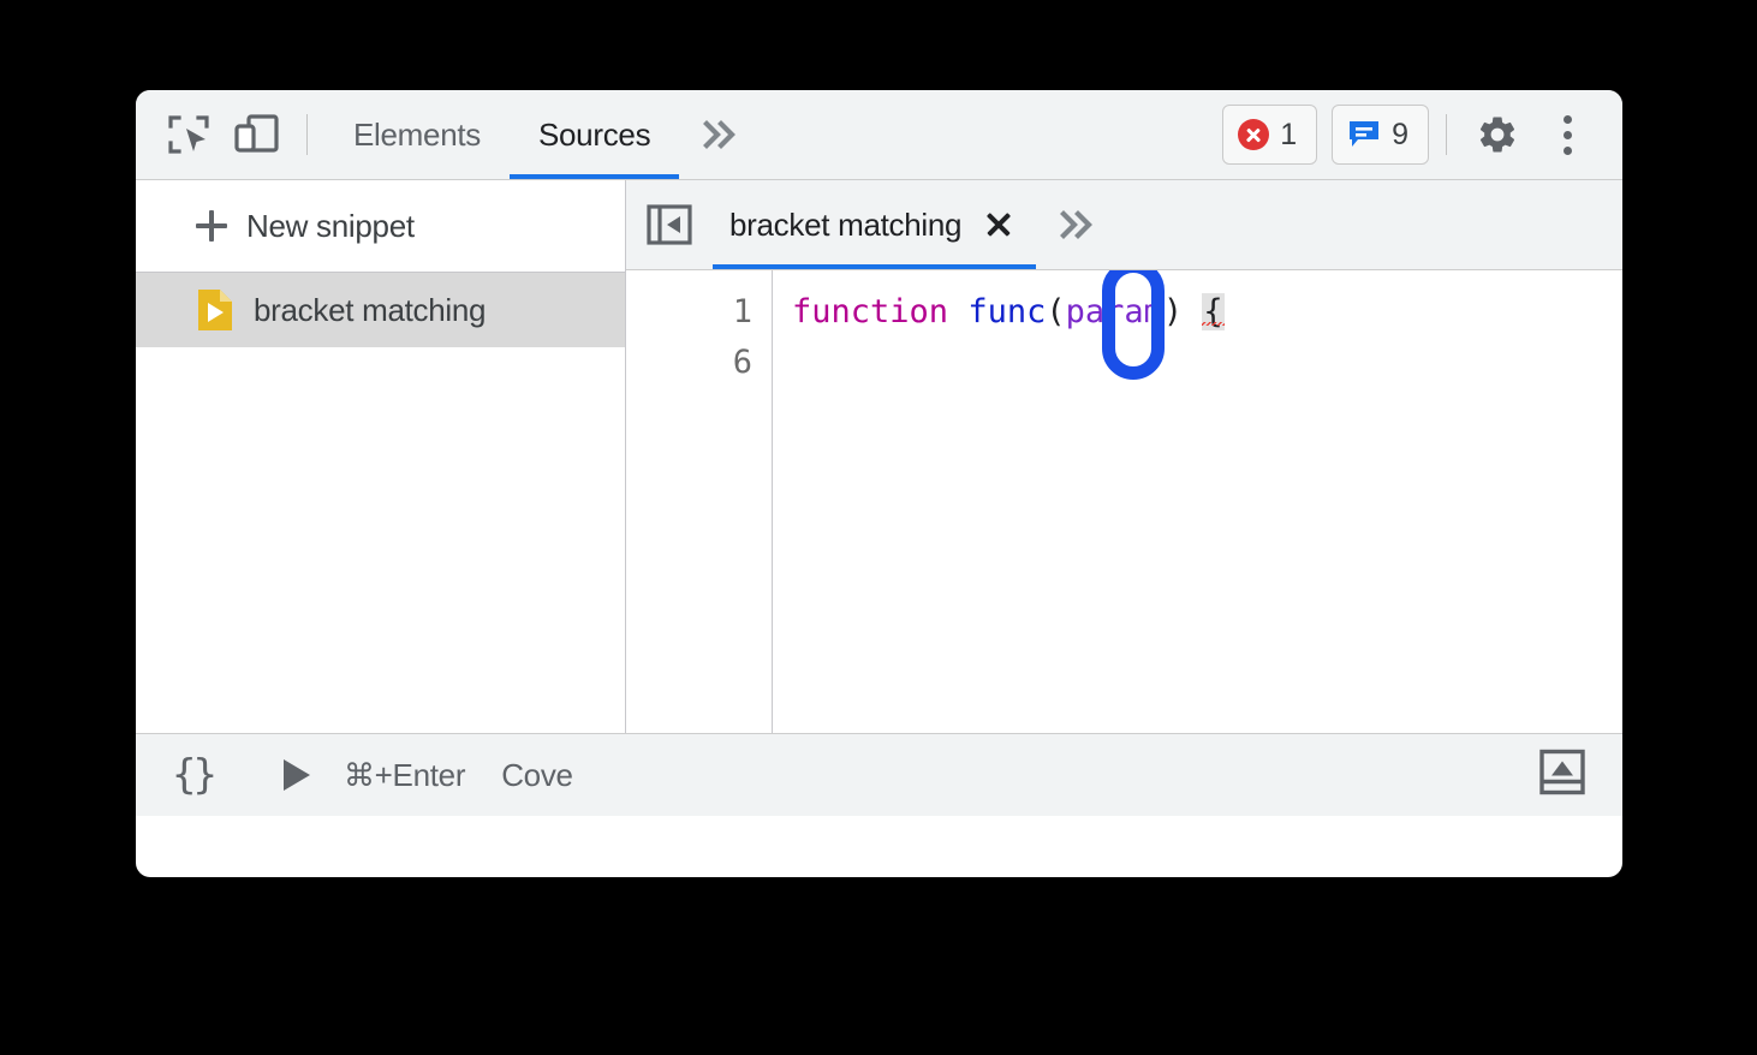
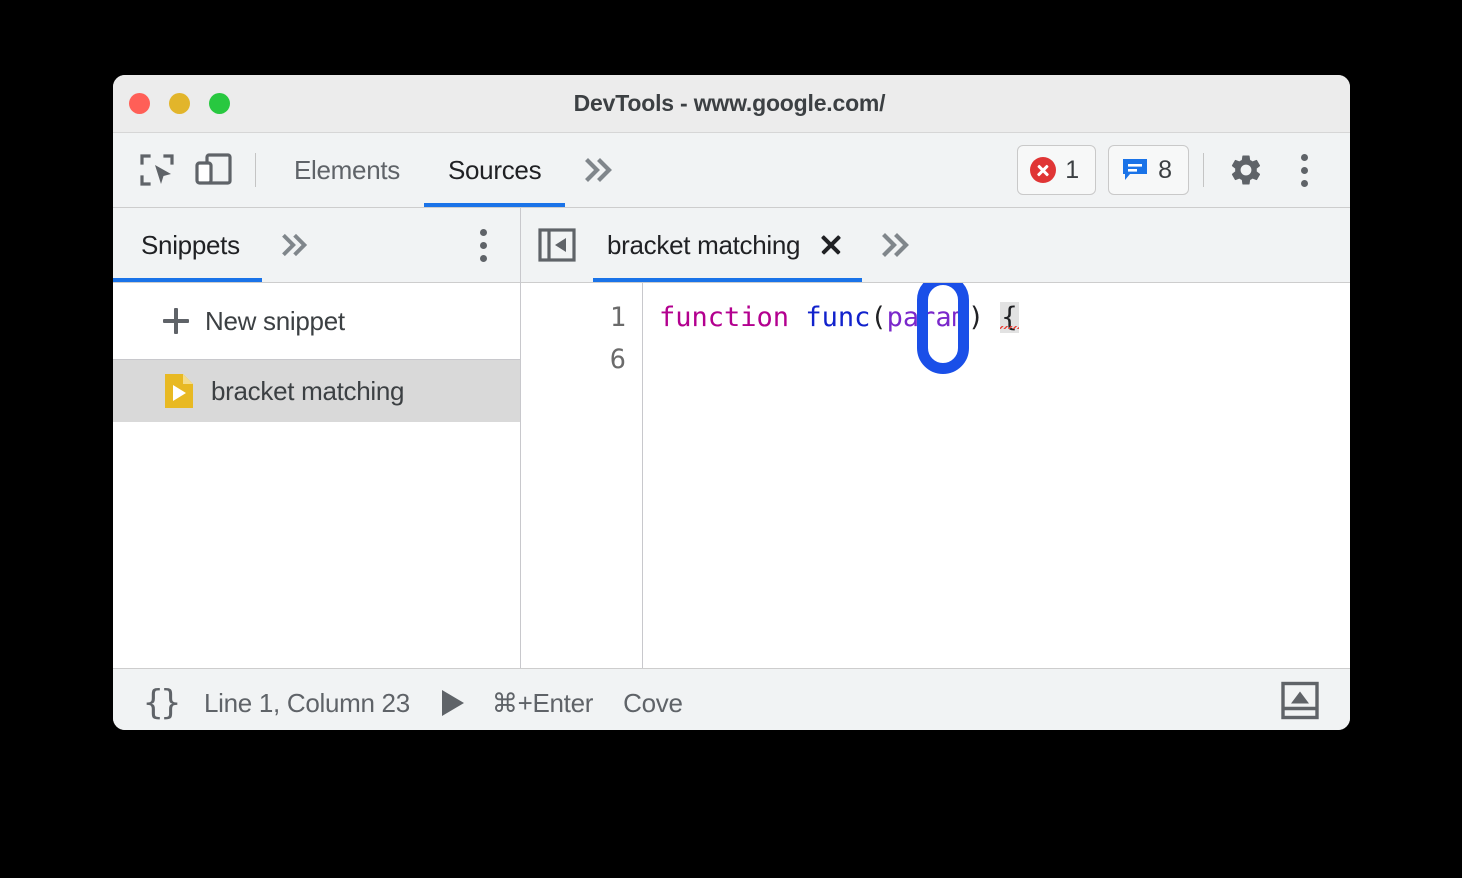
+ DevTools - www.google.com/
  Elements
  Sources
  1
- 9
+ 8
+ Snippets
  New snippet
  bracket matching
  bracket matching
  1
  6
  function func(param) {
  {}
+ Line 1, Column 23
  ⌘+Enter
  Cove
